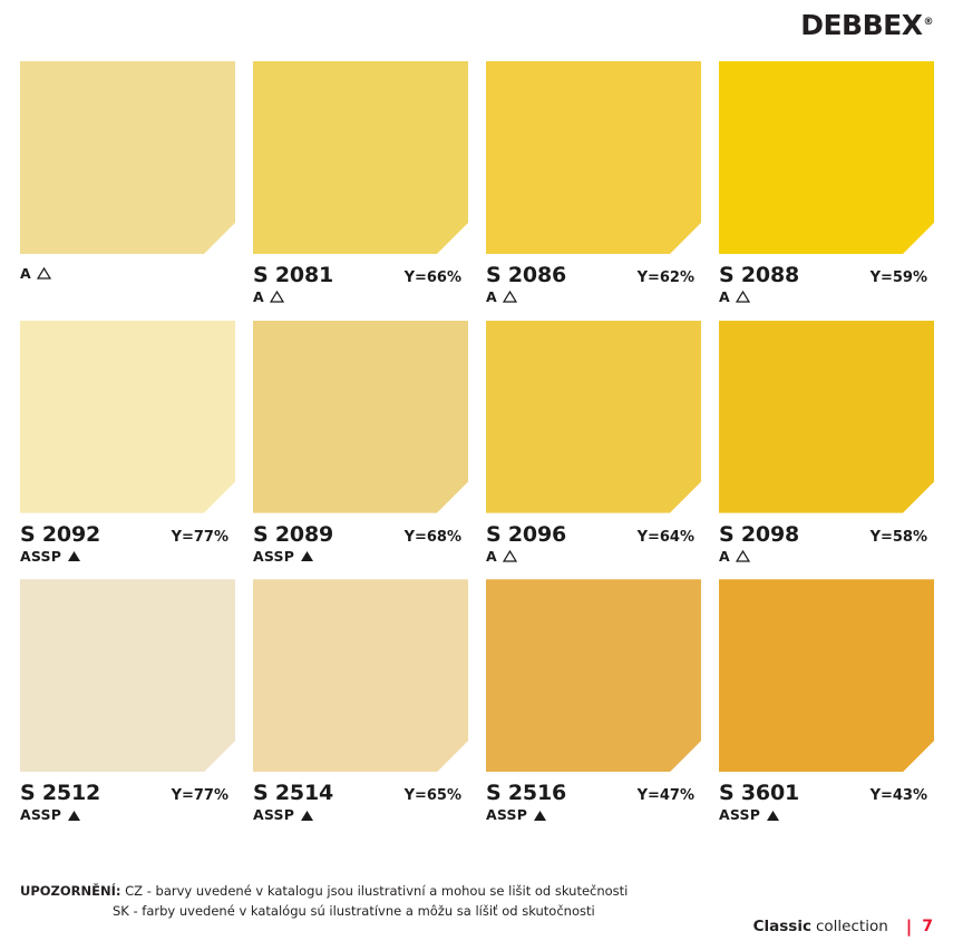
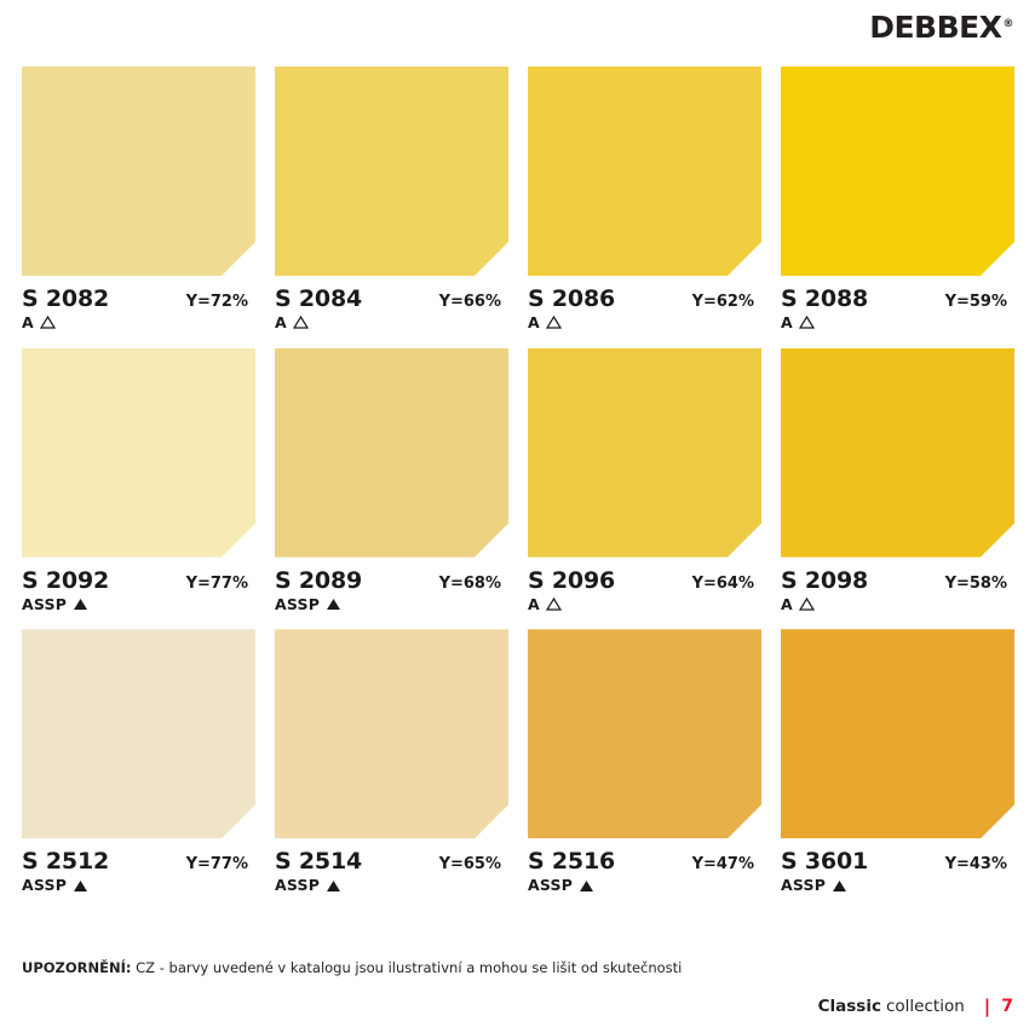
  DEBBEX®
+ S 2082
+ Y=72%
  A
- S 2081
+ S 2084
  Y=66%
  A
  S 2086
  Y=62%
  A
  S 2088
  Y=59%
  A
  S 2092
  Y=77%
  ASSP
  S 2089
  Y=68%
  ASSP
  S 2096
  Y=64%
  A
  S 2098
  Y=58%
  A
  S 2512
  Y=77%
  ASSP
  S 2514
  Y=65%
  ASSP
  S 2516
  Y=47%
  ASSP
  S 3601
  Y=43%
  ASSP
  UPOZORNĚNÍ: CZ - barvy uvedené v katalogu jsou ilustrativní a mohou se lišit od skutečnosti
- SK - farby uvedené v katalógu sú ilustratívne a môžu sa líšiť od skutočnosti
  Classic
  collection
  |
  7
